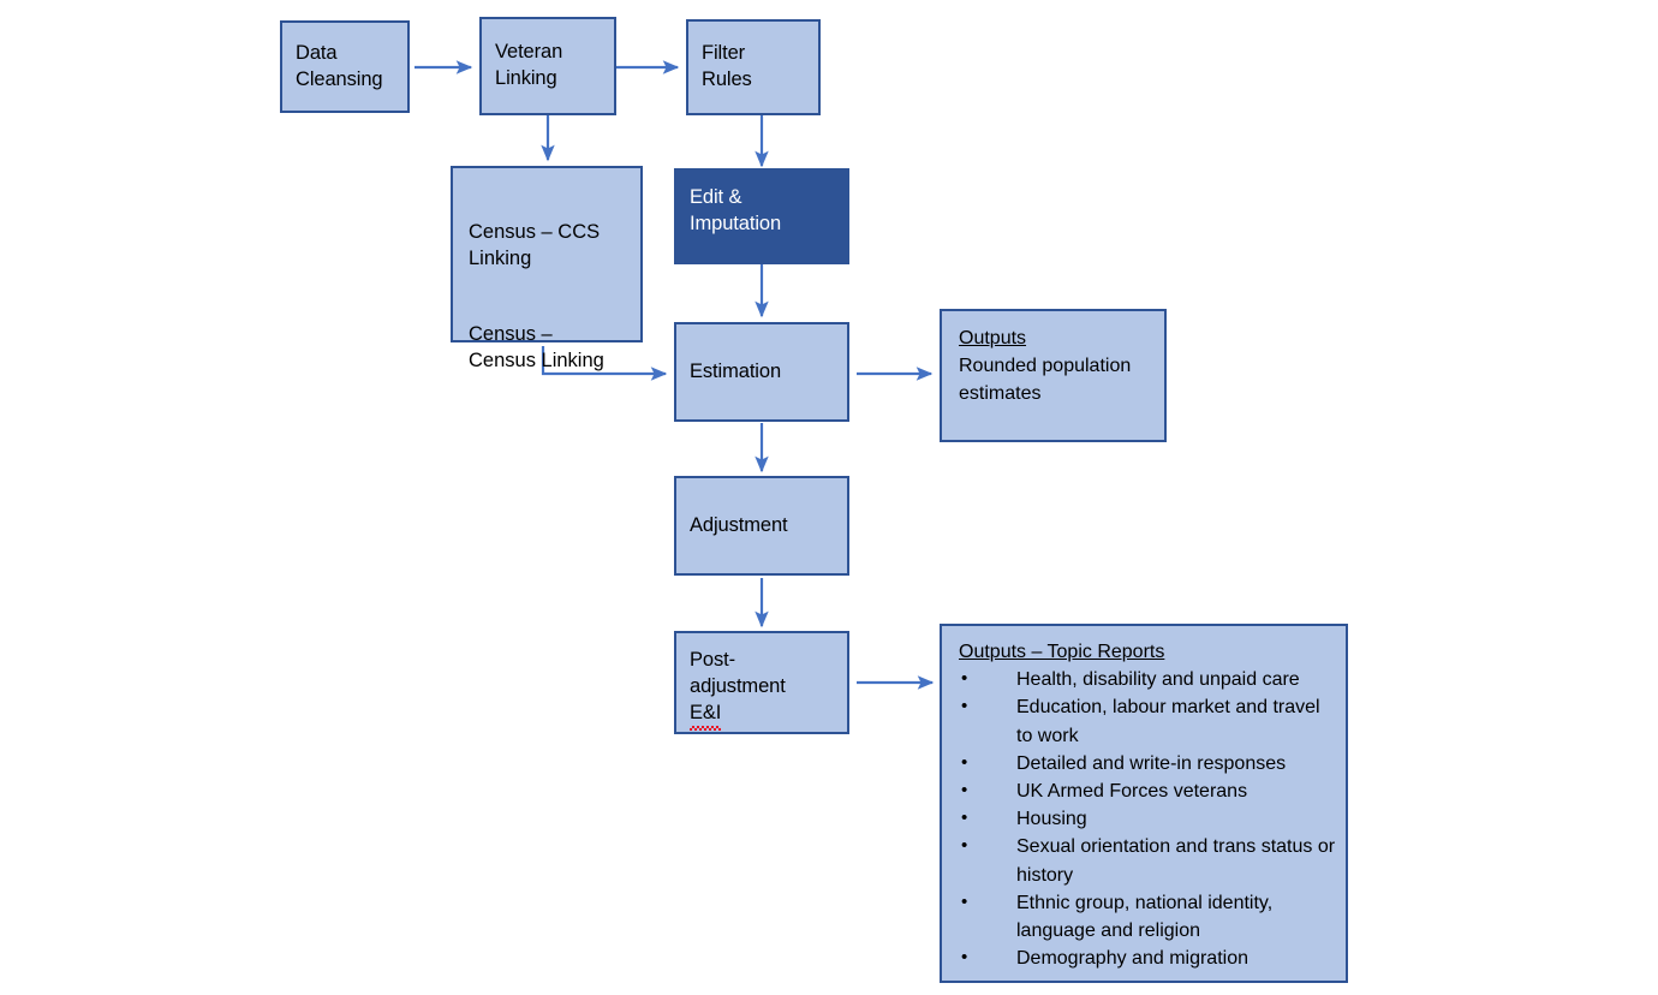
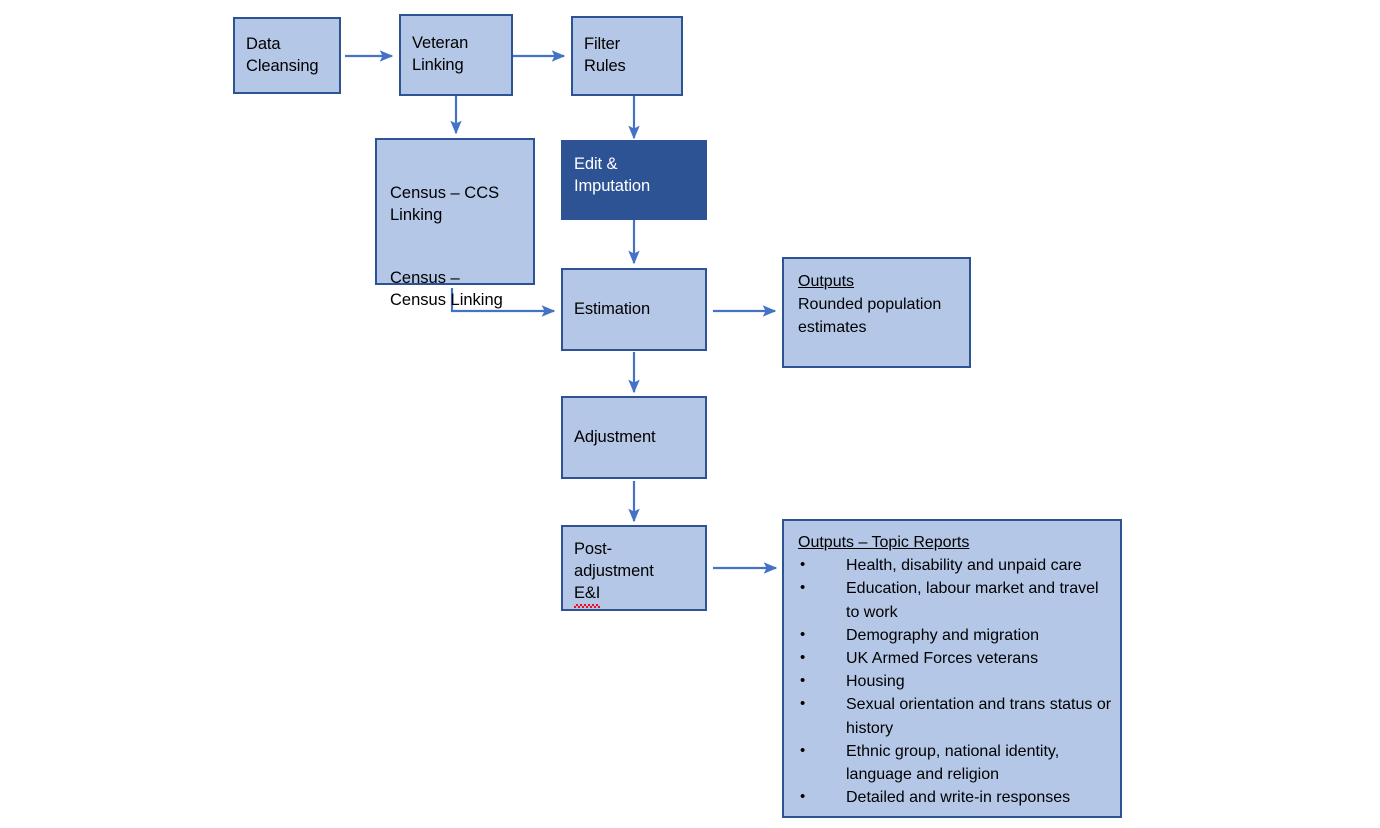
  Data
  Cleansing
  Veteran
  Linking
  Filter
  Rules
  Census – CCS
  Linking Census –
  Census Linking
  Edit &
  Imputation
  Estimation
  Adjustment
  Post-
  adjustment
  E&I
  Outputs
  Rounded population
  estimates
  Outputs – Topic Reports
  Health, disability and unpaid care
  Education, labour market and travel to work
- Detailed and write-in responses
+ Demography and migration
  UK Armed Forces veterans
  Housing
  Sexual orientation and trans status or history
  Ethnic group, national identity, language and religion
- Demography and migration
+ Detailed and write-in responses
